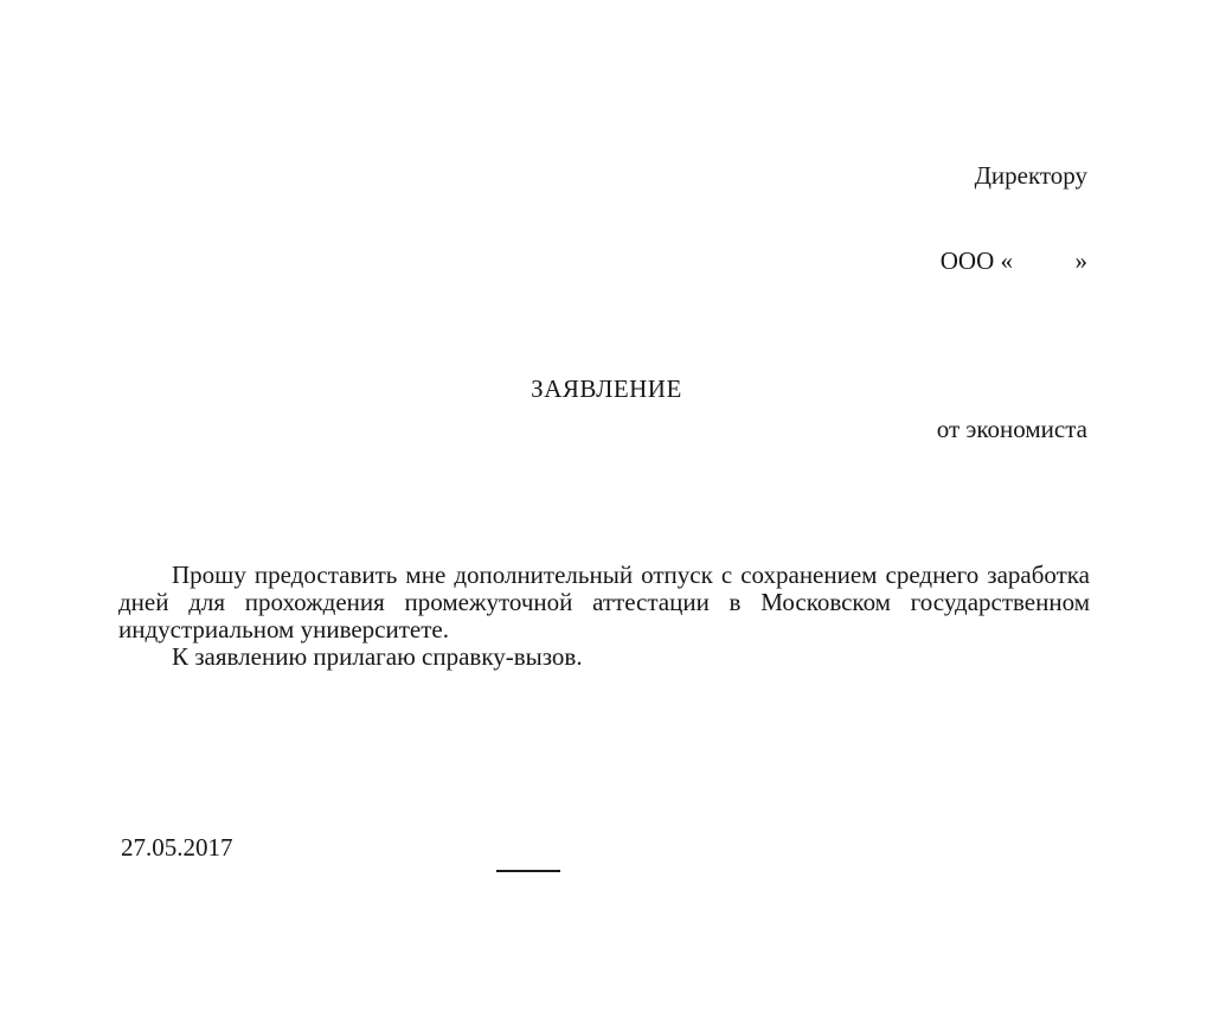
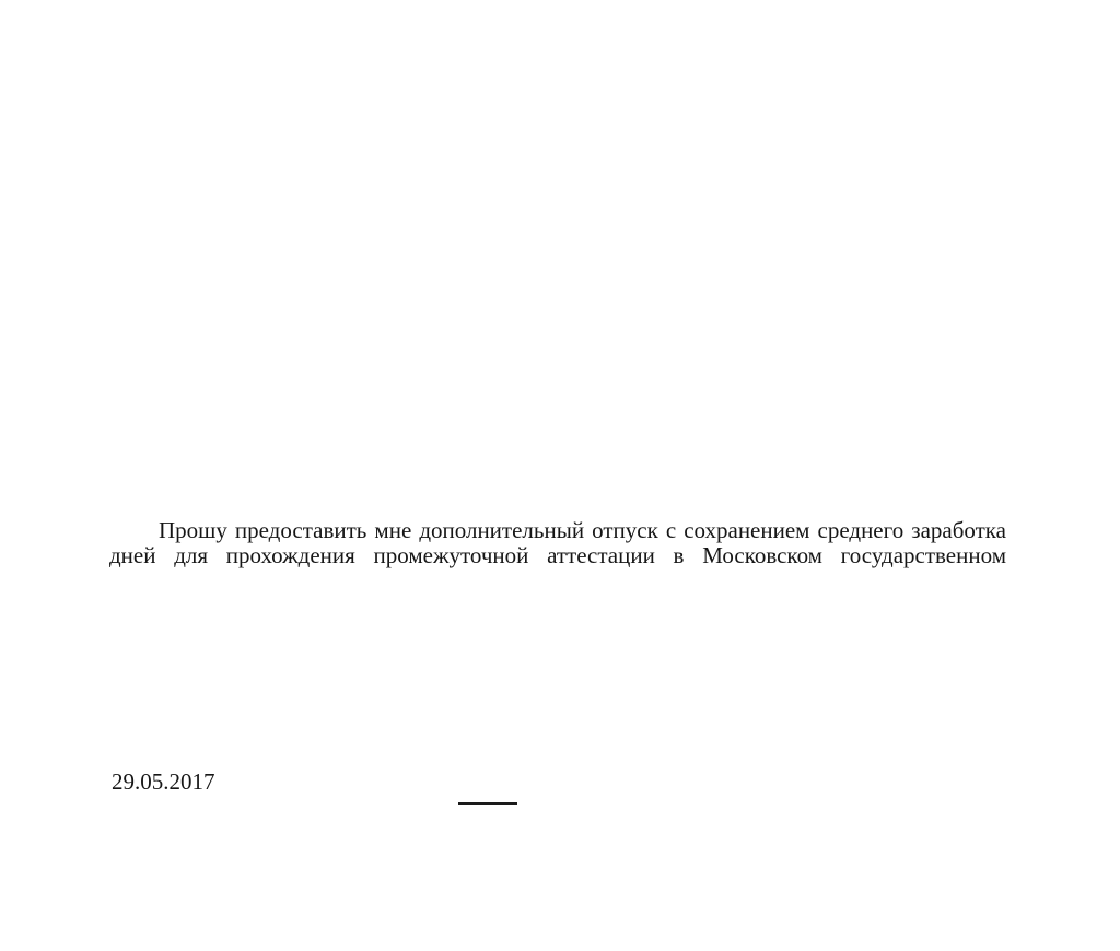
- Директору
- ООО « »
- от экономиста
- ЗАЯВЛЕНИЕ
  Прошу предоставить мне дополнительный отпуск с сохранением среднего заработка
  дней для прохождения промежуточной аттестации в Московском государственном
- индустриальном университете.
- К заявлению прилагаю справку-вызов.
- 27.05.2017
+ 29.05.2017
